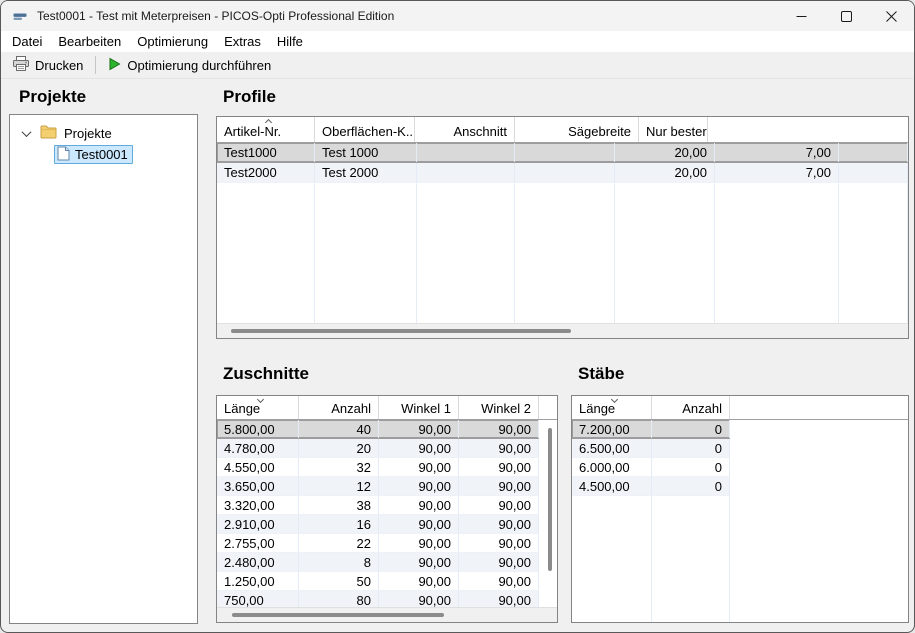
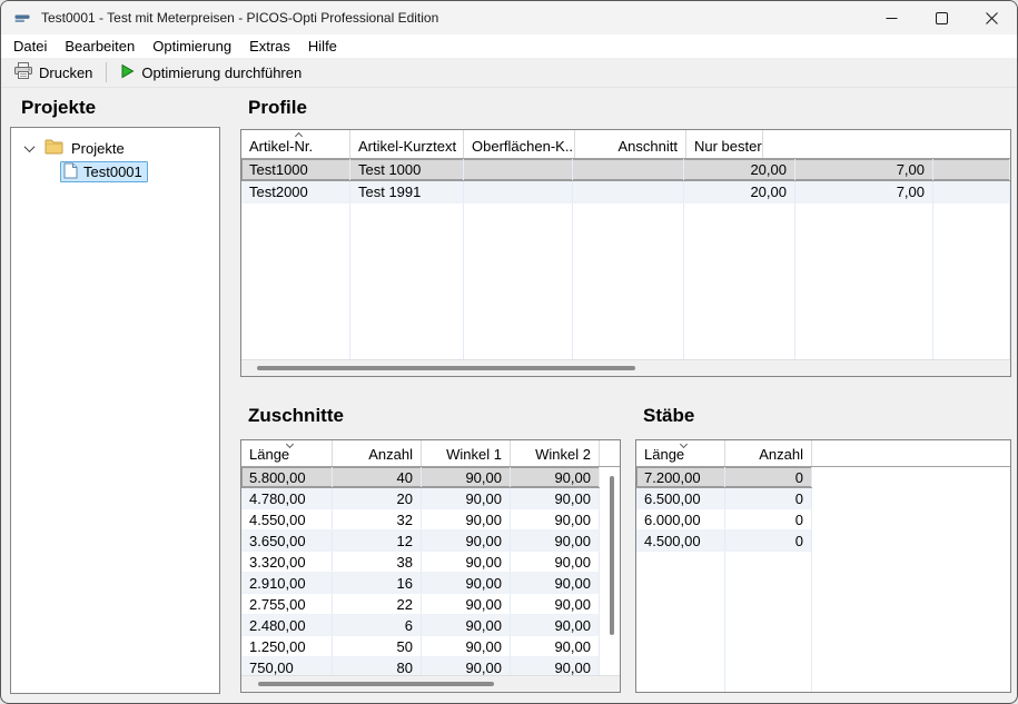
  Test0001 - Test mit Meterpreisen - PICOS-Opti Professional Edition
  Datei
  Bearbeiten
  Optimierung
  Extras
  Hilfe
  Drucken
  Optimierung durchführen
  Projekte
  Profile
  Zuschnitte
  Stäbe
  Projekte
  Test0001
  Artikel-Nr.
+ Artikel-Kurztext
  Oberflächen-K..
  Anschnitt
- Sägebreite
  Test1000
  Test 1000
  20,00
  7,00
  Test2000
- Test 2000
+ Test 1991
  20,00
  7,00
  Länge
  Anzahl
  Winkel 1
  Winkel 2
  5.800,00
  40
  90,00
  90,00
  4.780,00
  20
  90,00
  90,00
  4.550,00
  32
  90,00
  90,00
  3.650,00
  12
  90,00
  90,00
  3.320,00
  38
  90,00
  90,00
  2.910,00
  16
  90,00
  90,00
  2.755,00
  22
  90,00
  90,00
  2.480,00
- 8
+ 6
  90,00
  90,00
  1.250,00
  50
  90,00
  90,00
  750,00
  80
  90,00
  90,00
  Länge
  Anzahl
  7.200,00
  0
  6.500,00
  0
  6.000,00
  0
  4.500,00
  0
